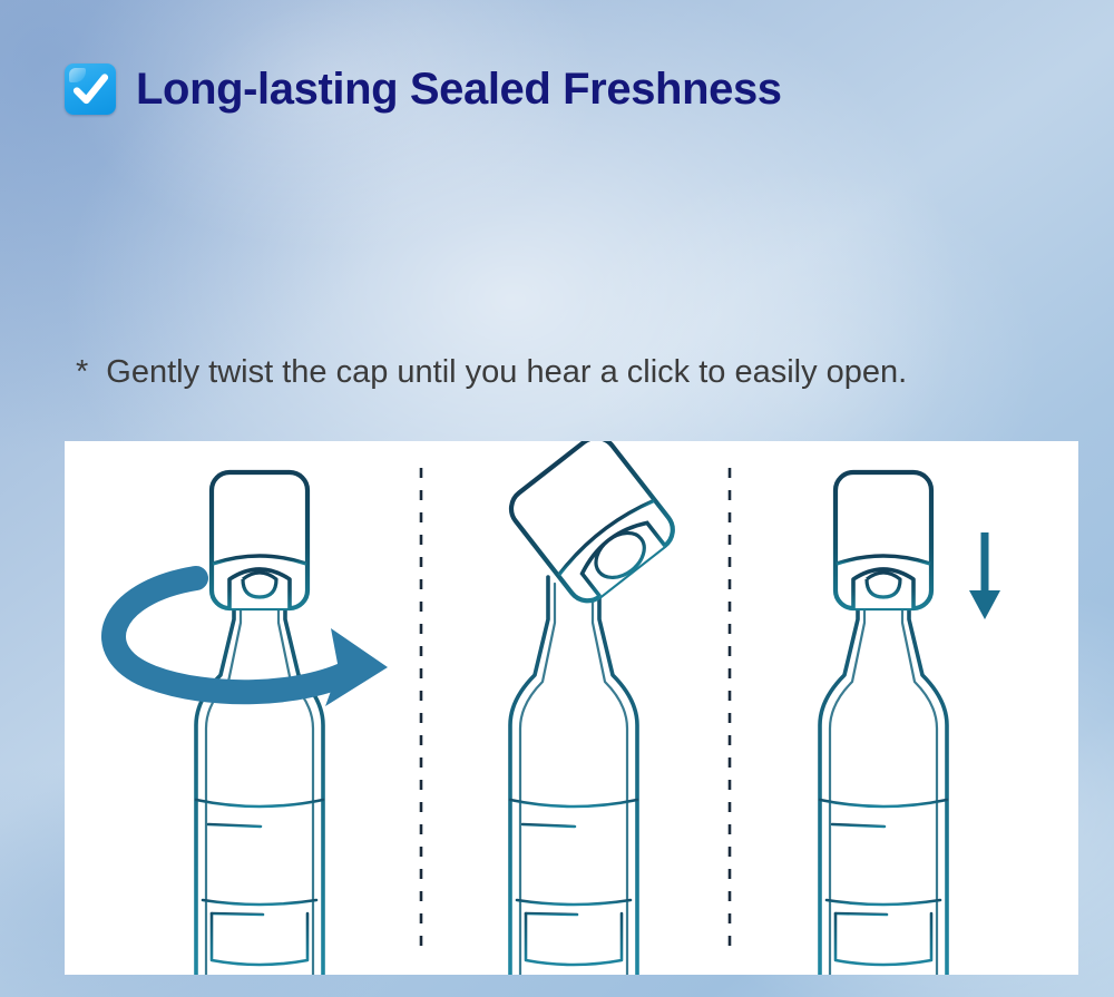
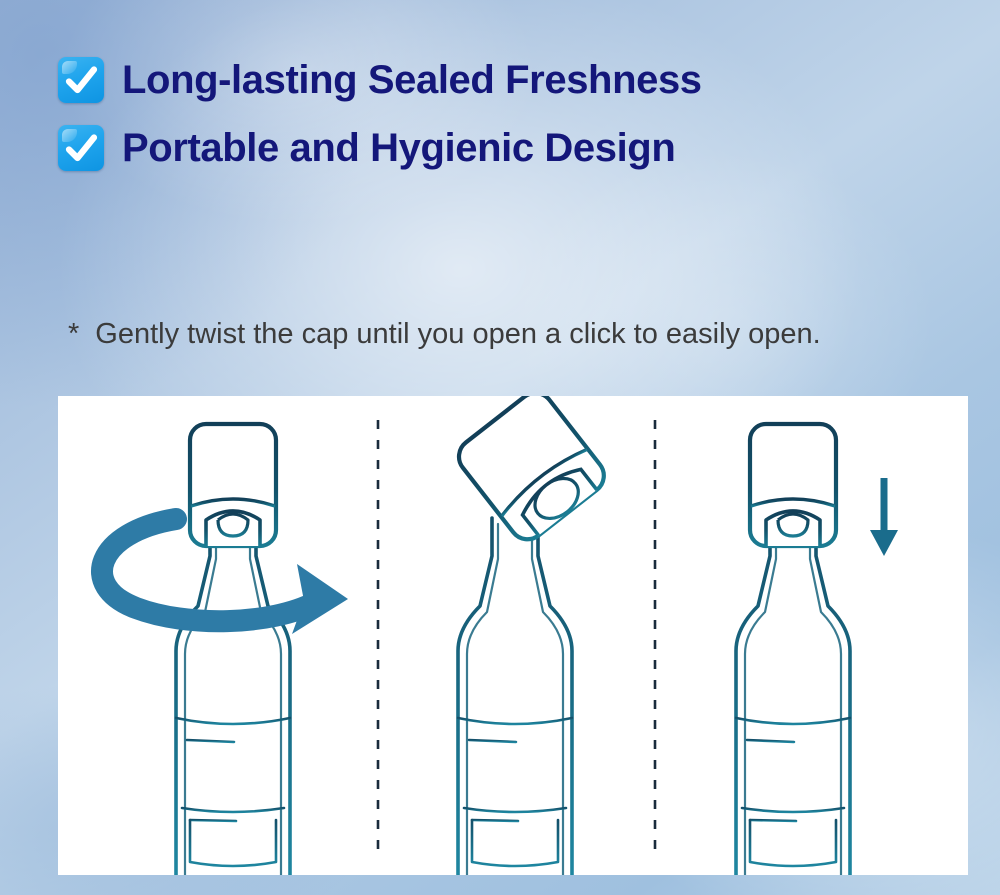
  Long-lasting Sealed Freshness
+ Portable and Hygienic Design
  *
- Gently twist the cap until you hear a click to easily open.
+ Gently twist the cap until you open a click to easily open.
